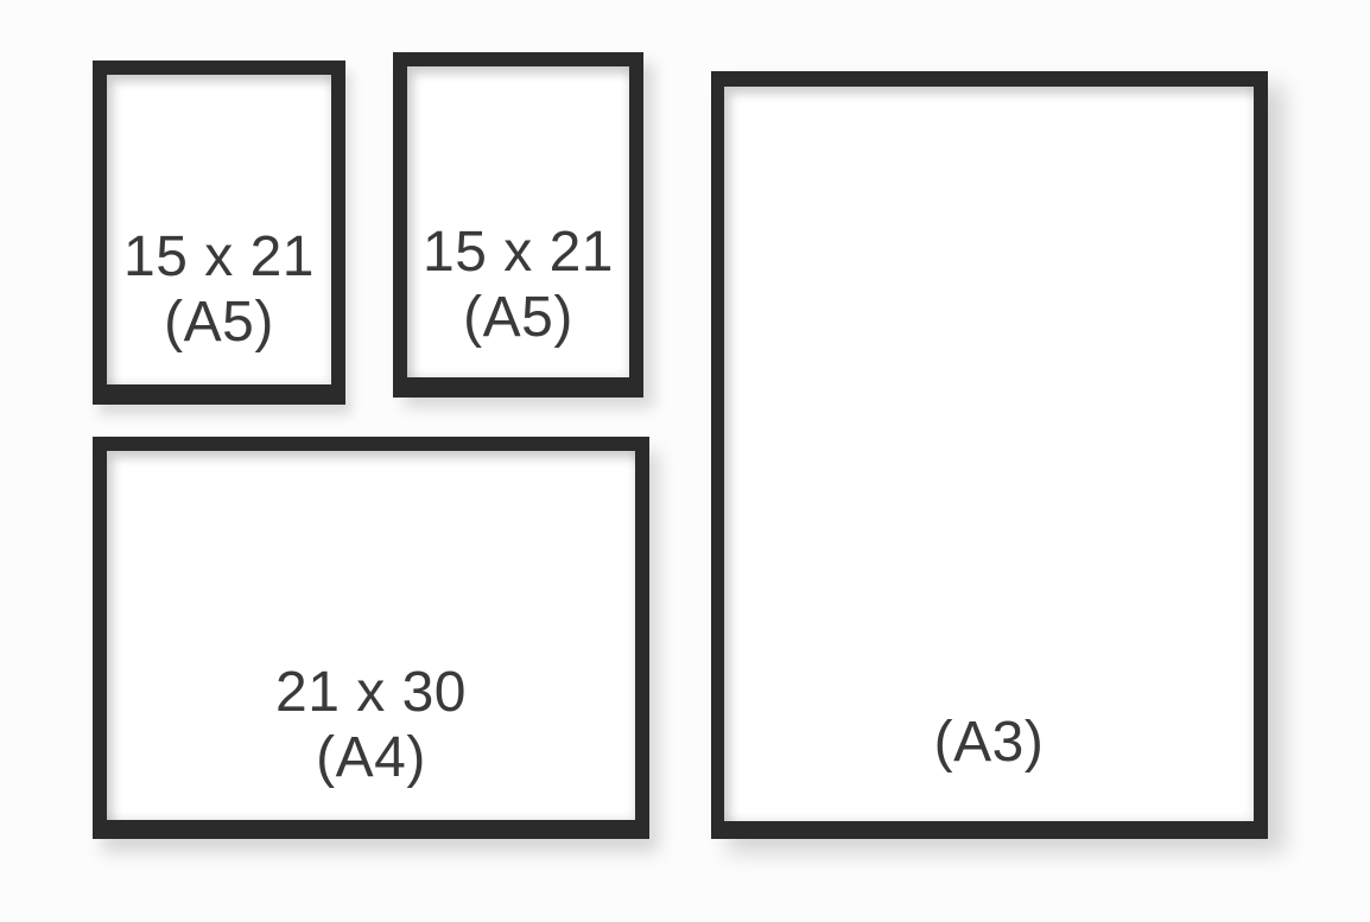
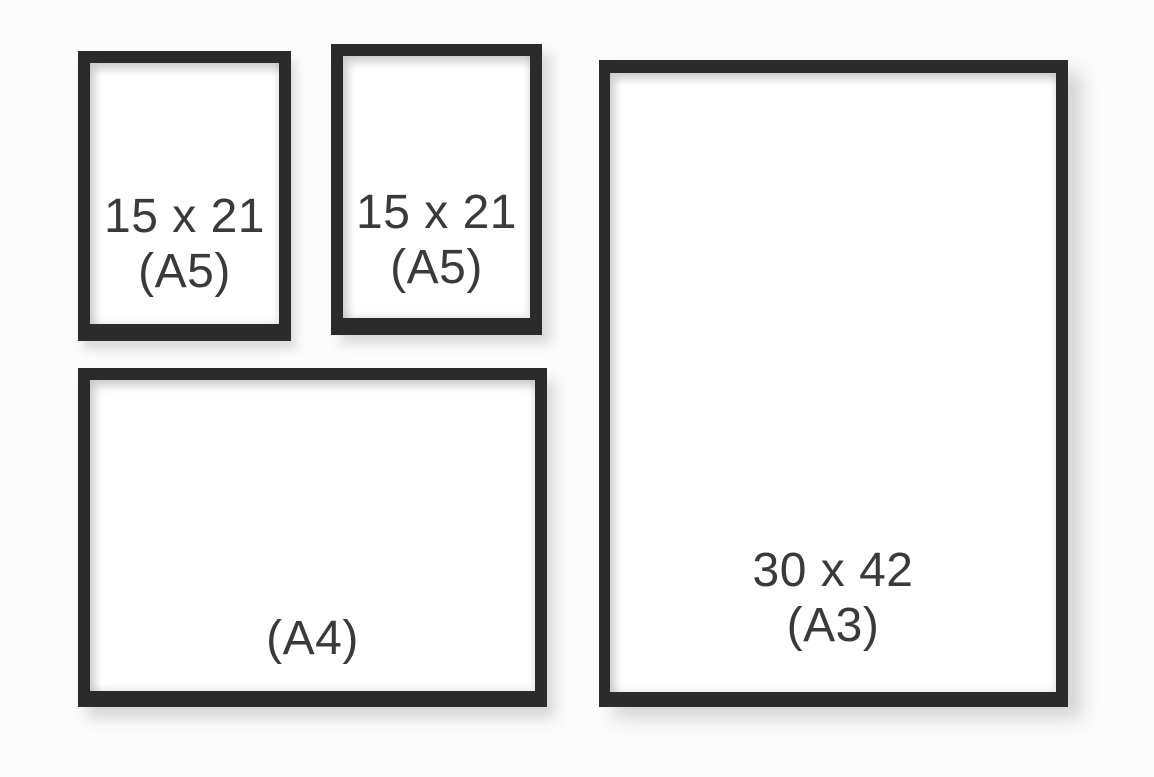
  15 x 21
  (A5)
  15 x 21
  (A5)
+ 30 x 42
  (A3)
- 21 x 30
  (A4)
